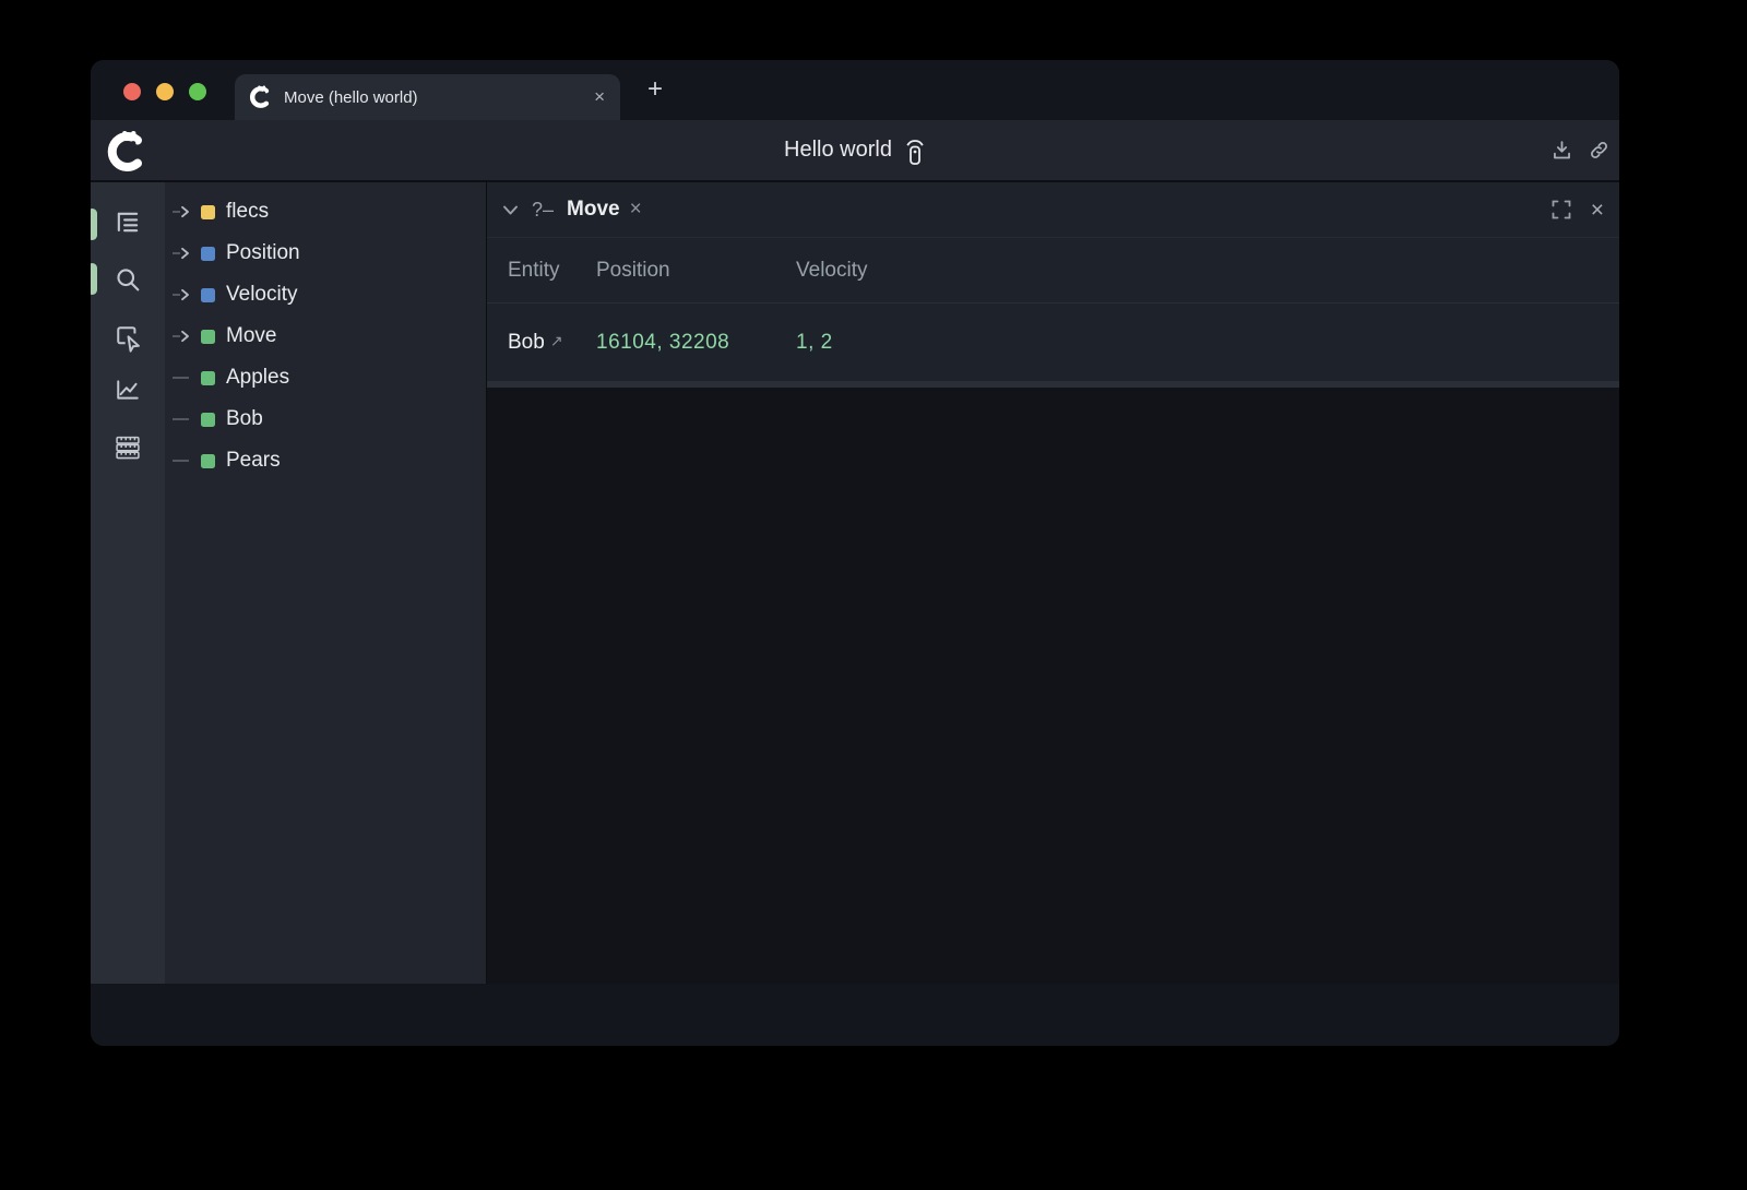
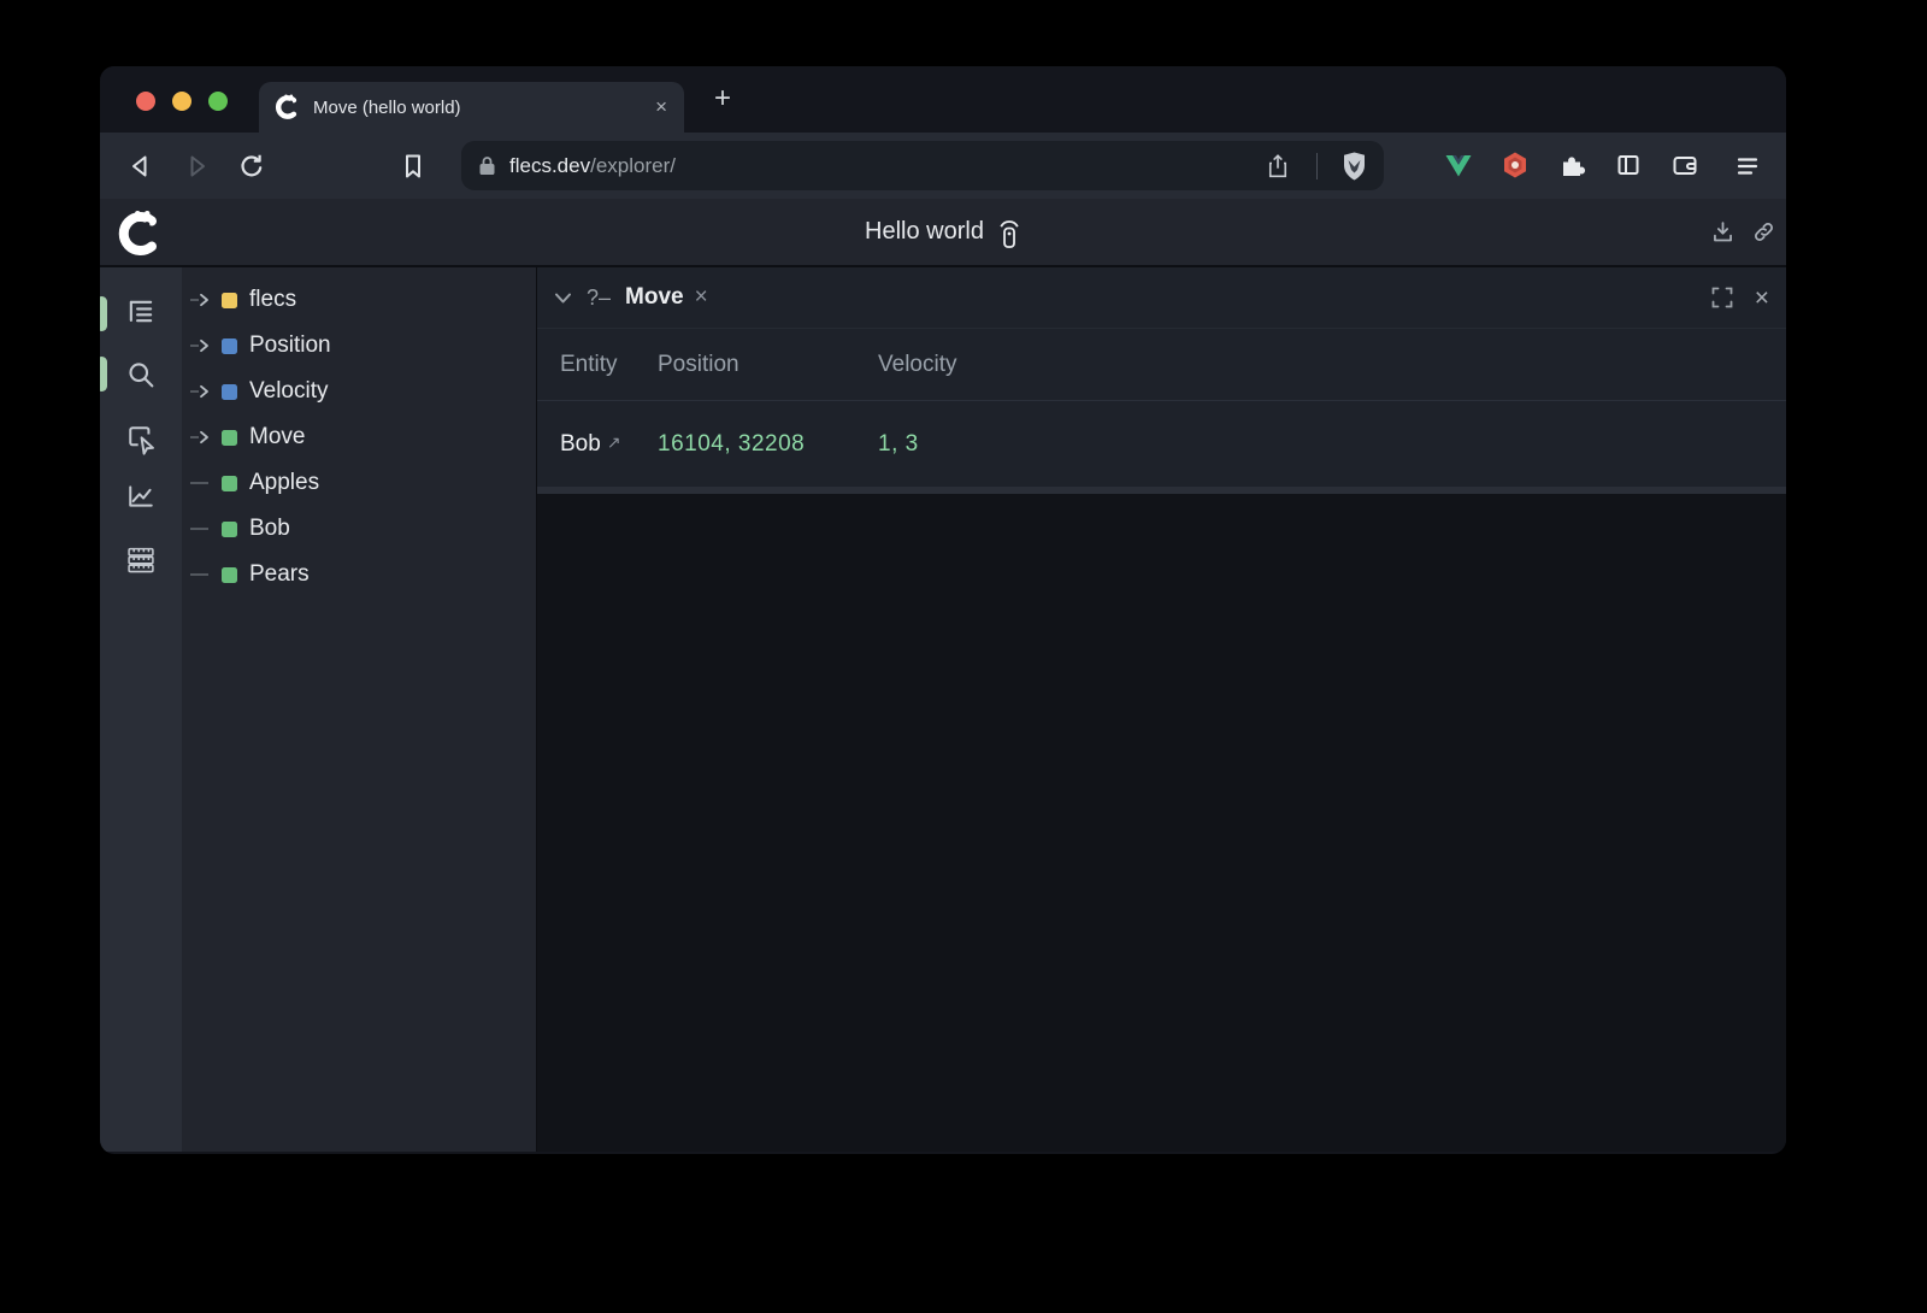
  Move (hello world)
  ×
  +
+ flecs.dev
+ /explorer/
  Hello world
  flecs
  Position
  Velocity
  Move
  Apples
  Bob
  Pears
  ?–
  Move
  ×
  ×
  Entity
  Position
  Velocity
  Bob ↗
  16104, 32208
- 1, 2
+ 1, 3
